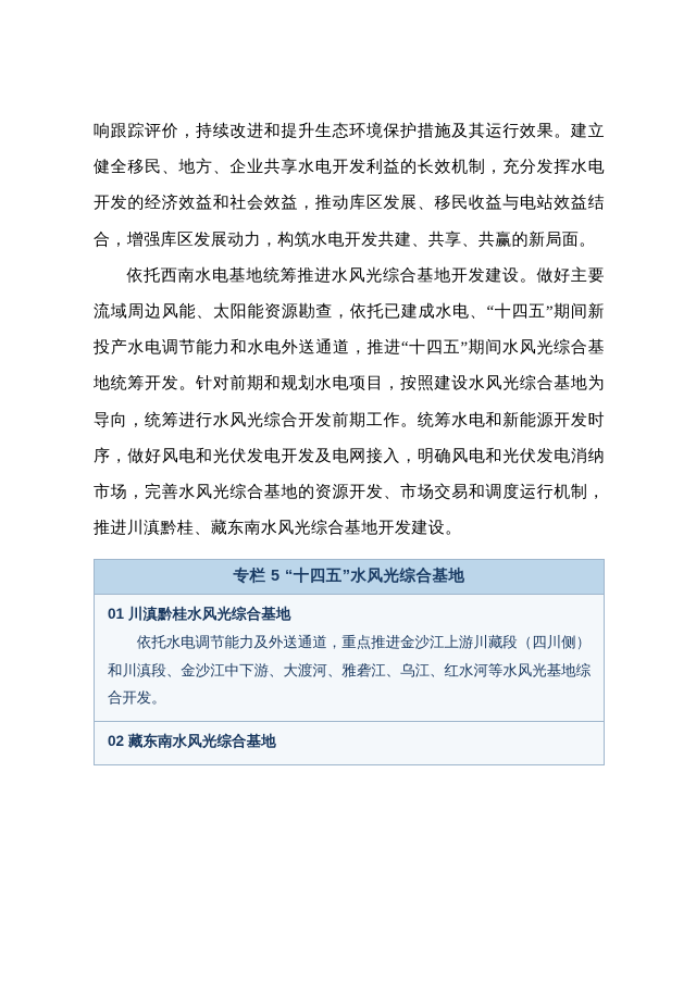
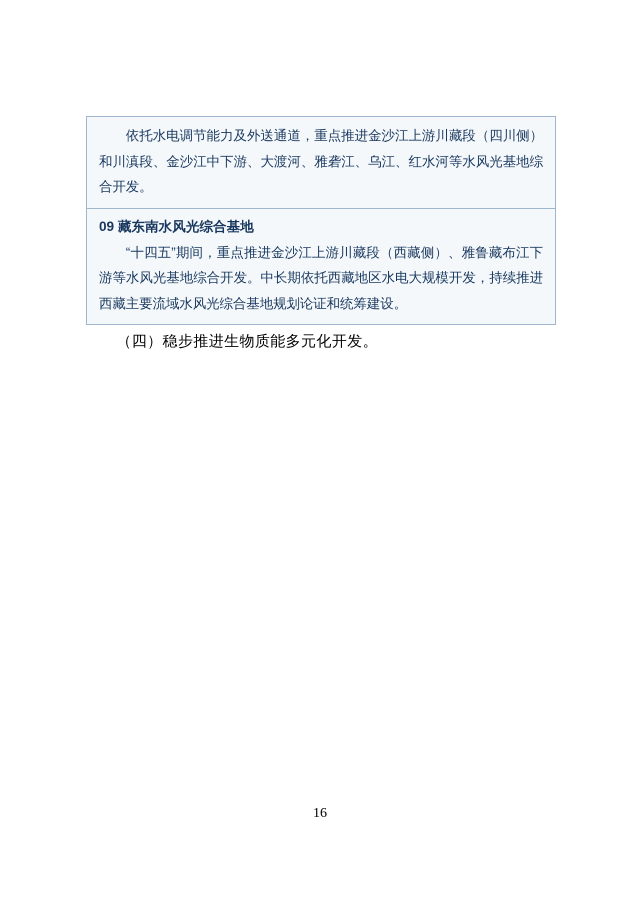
- 响跟踪评价，持续改进和提升生态环境保护措施及其运行效果。建立健全移民、地方、企业共享水电开发利益的长效机制，充分发挥水电开发的经济效益和社会效益，推动库区发展、移民收益与电站效益结合，增强库区发展动力，构筑水电开发共建、共享、共赢的新局面。
- 依托西南水电基地统筹推进水风光综合基地开发建设。做好主要流域周边风能、太阳能资源勘查，依托已建成水电、“十四五”期间新投产水电调节能力和水电外送通道，推进“十四五”期间水风光综合基地统筹开发。针对前期和规划水电项目，按照建设水风光综合基地为导向，统筹进行水风光综合开发前期工作。统筹水电和新能源开发时序，做好风电和光伏发电开发及电网接入，明确风电和光伏发电消纳市场，完善水风光综合基地的资源开发、市场交易和调度运行机制，推进川滇黔桂、藏东南水风光综合基地开发建设。
- 专栏 5 “十四五”水风光综合基地
- 01 川滇黔桂水风光综合基地
  依托水电调节能力及外送通道，重点推进金沙江上游川藏段（四川侧）和川滇段、金沙江中下游、大渡河、雅砻江、乌江、红水河等水风光基地综合开发。
- 02 藏东南水风光综合基地
+ 09 藏东南水风光综合基地
+ “十四五”期间，重点推进金沙江上游川藏段（西藏侧）、雅鲁藏布江下游等水风光基地综合开发。中长期依托西藏地区水电大规模开发，持续推进西藏主要流域水风光综合基地规划论证和统筹建设。
+ （四）稳步推进生物质能多元化开发。
+ 16
